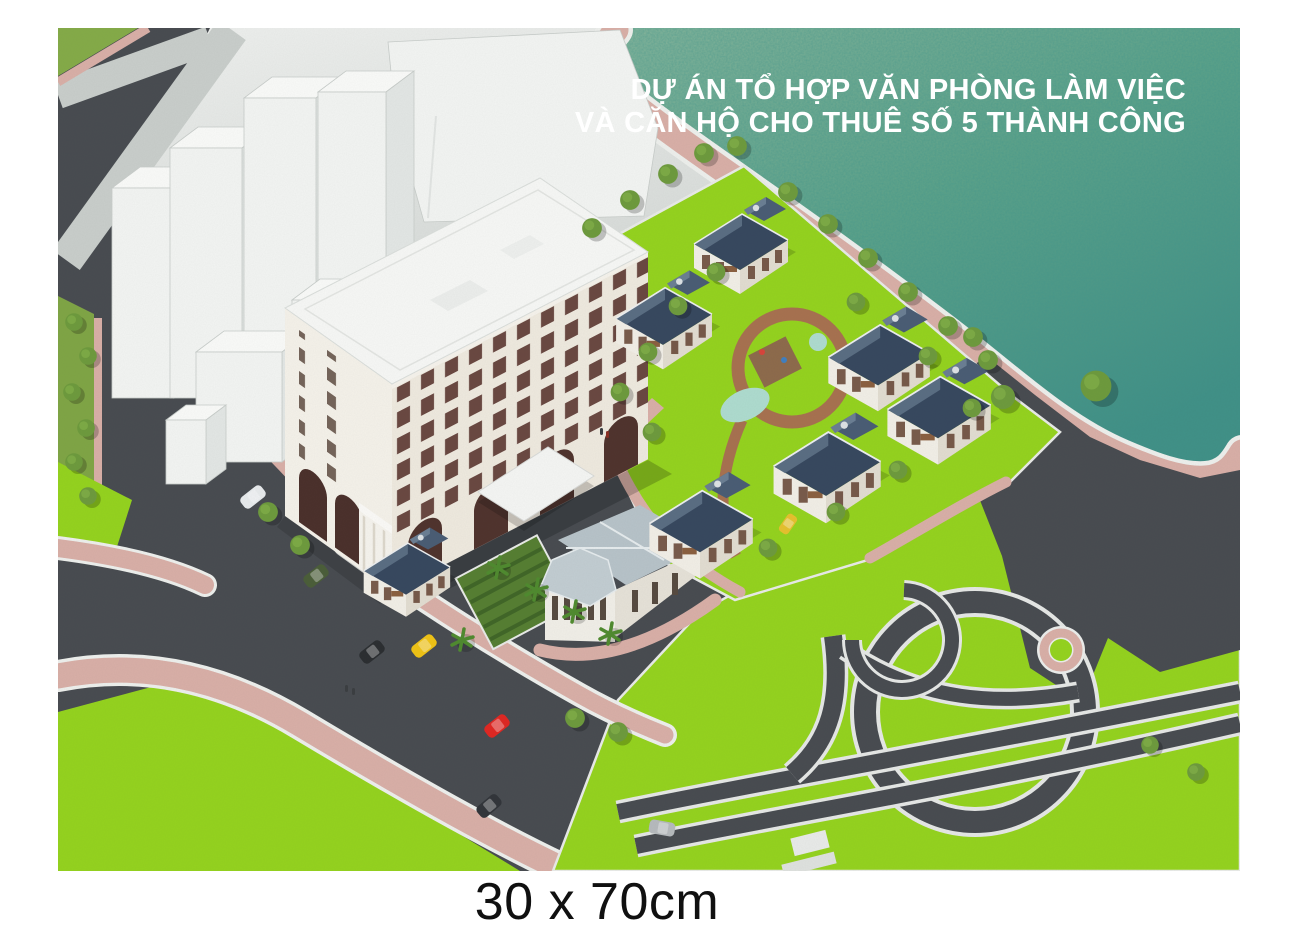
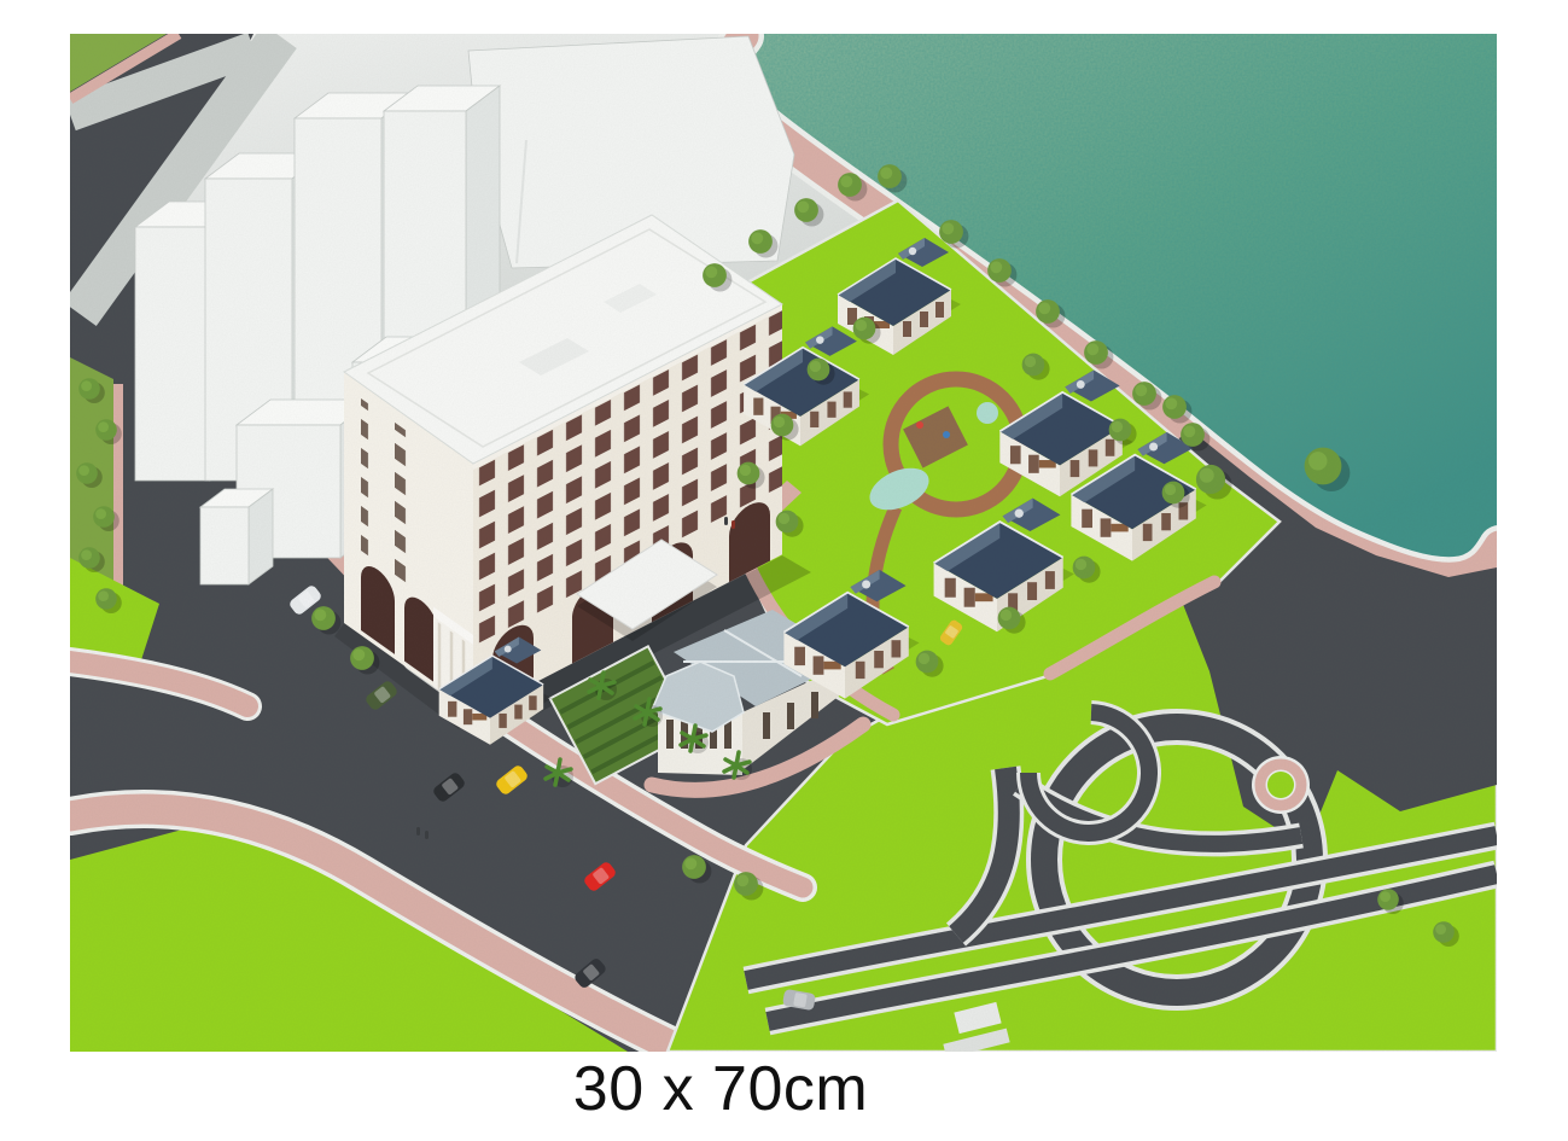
- DỰ ÁN TỔ HỢP VĂN PHÒNG LÀM VIỆC
- VÀ CĂN HỘ CHO THUÊ SỐ 5 THÀNH CÔNG
  30 x 70cm
